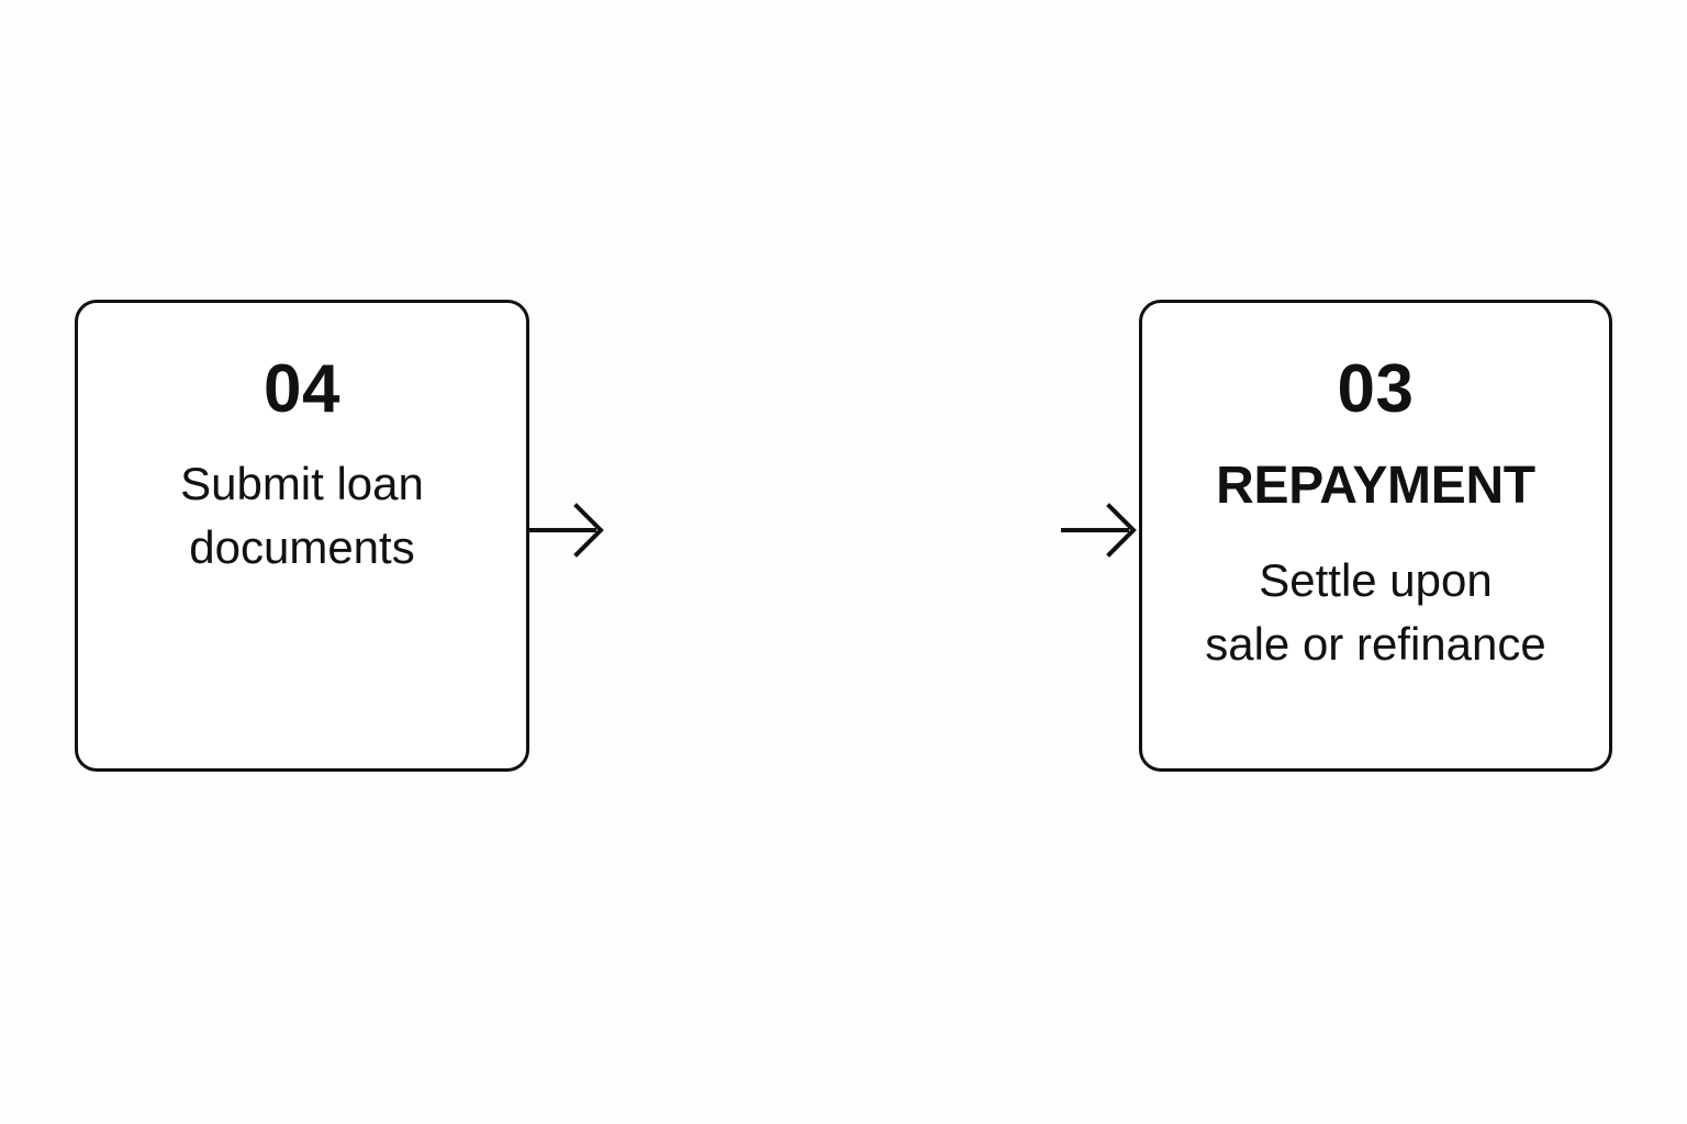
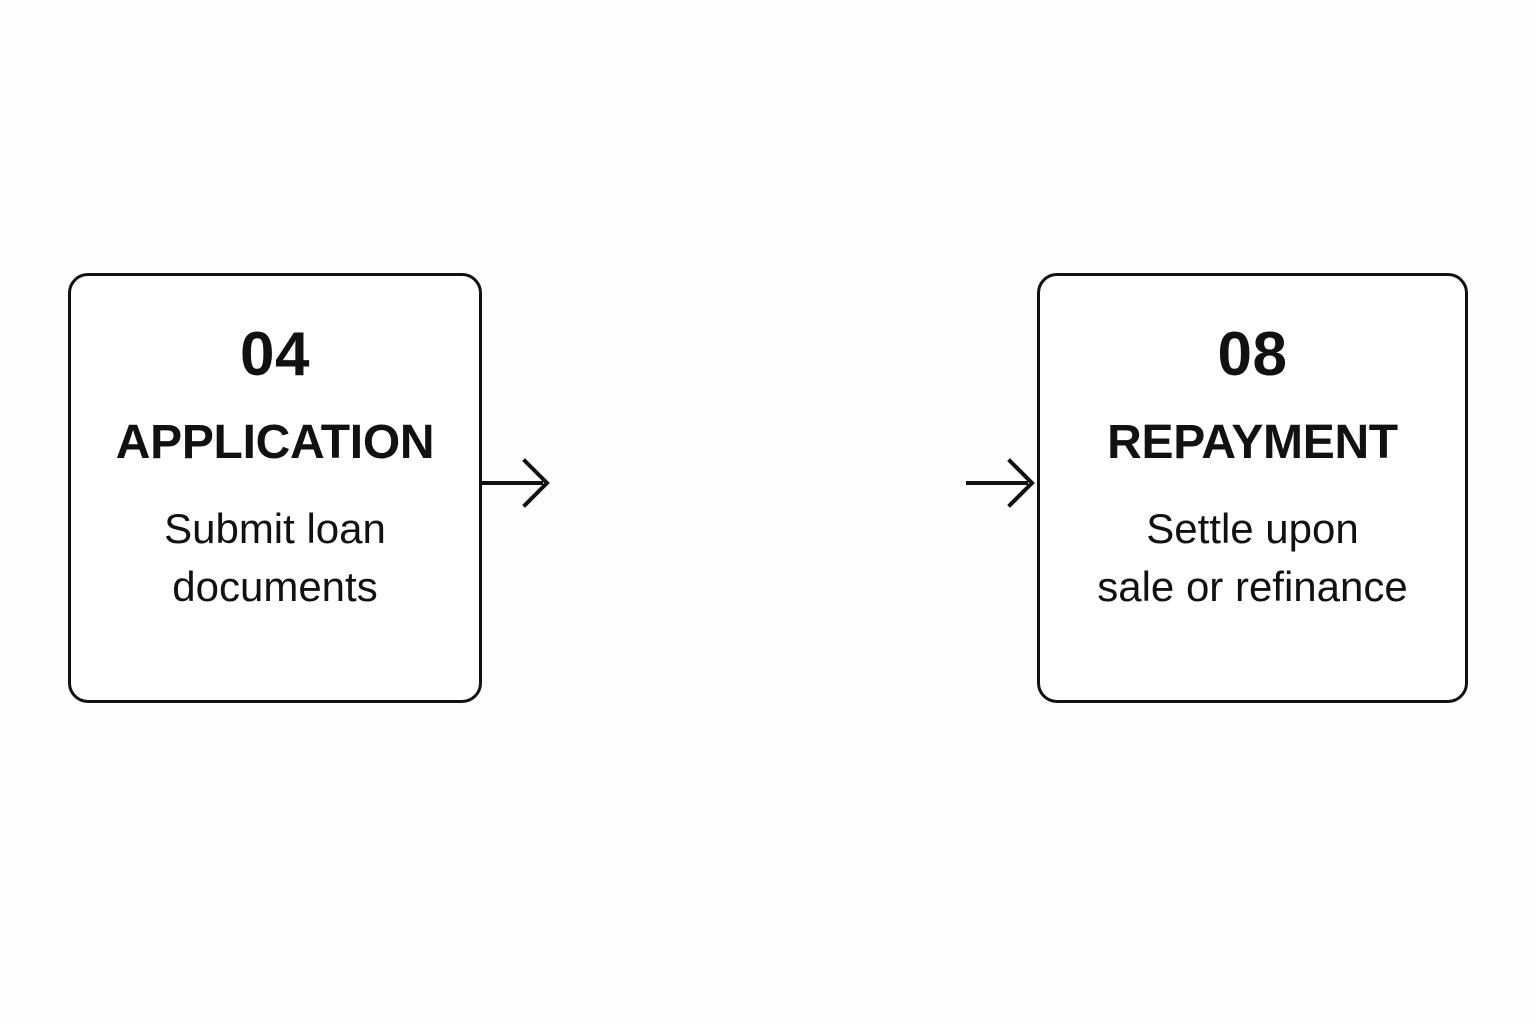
  04
+ APPLICATION
  Submit loan
  documents
- 03
+ 08
  REPAYMENT
  Settle upon
  sale or refinance
